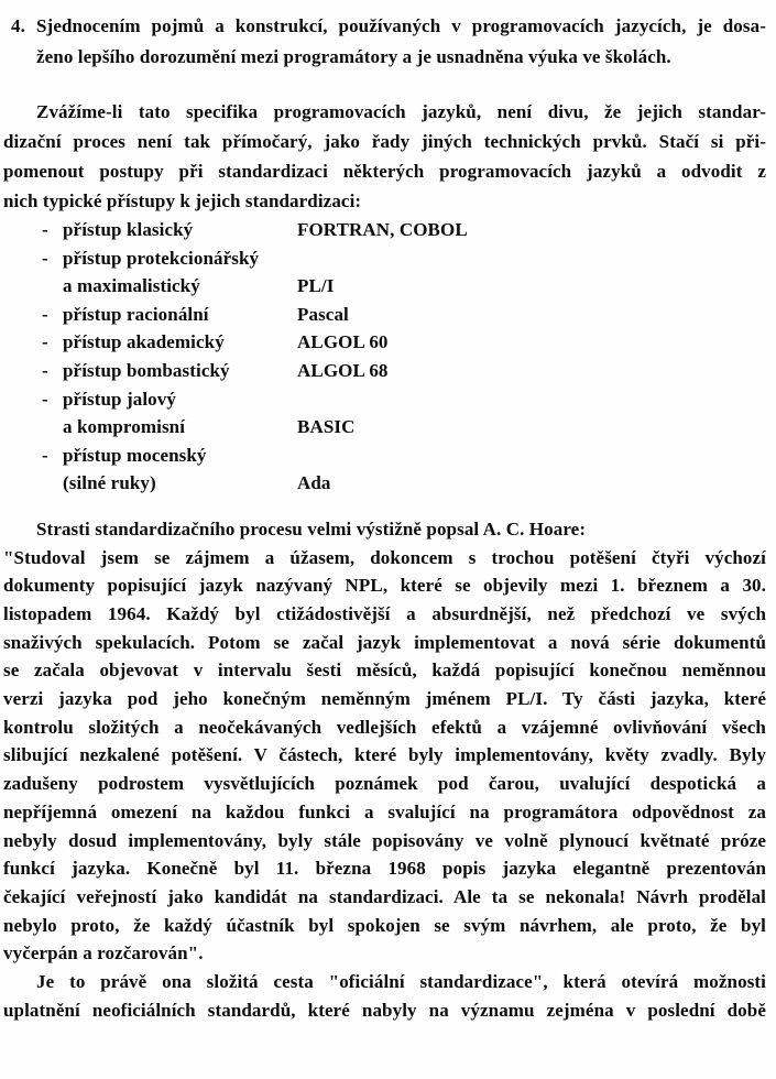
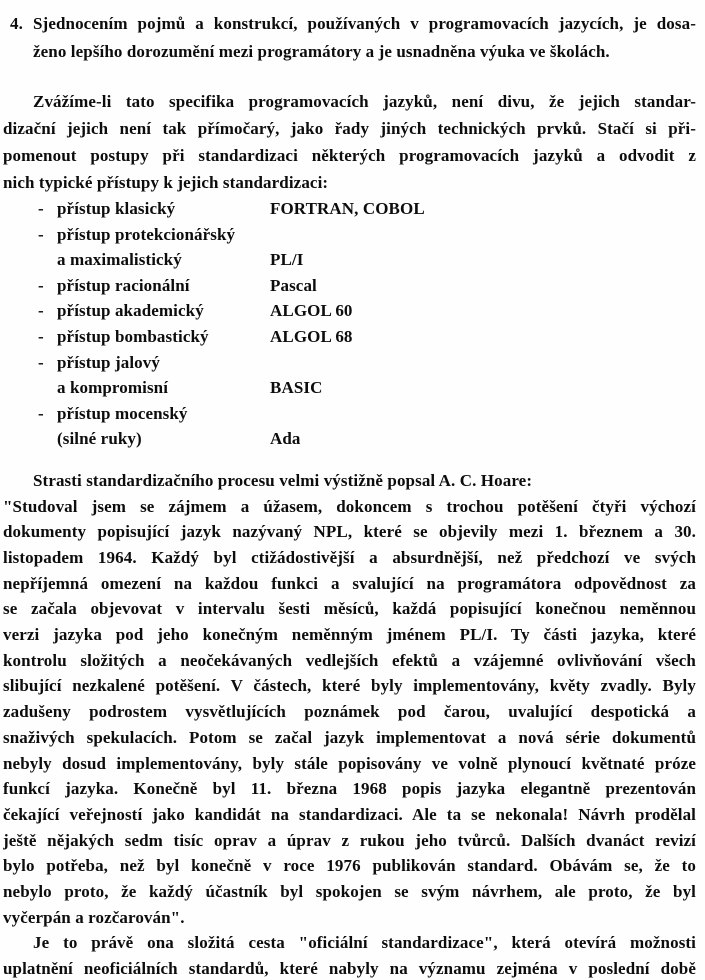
  4.
  Sjednocením pojmů a konstrukcí, používaných v programovacích jazycích, je dosa-
  ženo lepšího dorozumění mezi programátory a je usnadněna výuka ve školách.
  Zvážíme-li tato specifika programovacích jazyků, není divu, že jejich standar-
- dizační proces není tak přímočarý, jako řady jiných technických prvků. Stačí si při-
+ dizační jejich není tak přímočarý, jako řady jiných technických prvků. Stačí si při-
  pomenout postupy při standardizaci některých programovacích jazyků a odvodit z
  nich typické přístupy k jejich standardizaci:
  -
  přístup klasický
  FORTRAN, COBOL
  -
  přístup protekcionářský
  a maximalistický
  PL/I
  -
  přístup racionální
  Pascal
  -
  přístup akademický
  ALGOL 60
  -
  přístup bombastický
  ALGOL 68
  -
  přístup jalový
  a kompromisní
  BASIC
  -
  přístup mocenský
  (silné ruky)
  Ada
  Strasti standardizačního procesu velmi výstižně popsal A. C. Hoare:
  "Studoval jsem se zájmem a úžasem, dokoncem s trochou potěšení čtyři výchozí
  dokumenty popisující jazyk nazývaný NPL, které se objevily mezi 1. březnem a 30.
  listopadem 1964. Každý byl ctižádostivější a absurdnější, než předchozí ve svých
- snaživých spekulacích. Potom se začal jazyk implementovat a nová série dokumentů
+ nepříjemná omezení na každou funkci a svalující na programátora odpovědnost za
  se začala objevovat v intervalu šesti měsíců, každá popisující konečnou neměnnou
  verzi jazyka pod jeho konečným neměnným jménem PL/I. Ty části jazyka, které
  kontrolu složitých a neočekávaných vedlejších efektů a vzájemné ovlivňování všech
  slibující nezkalené potěšení. V částech, které byly implementovány, květy zvadly. Byly
  zadušeny podrostem vysvětlujících poznámek pod čarou, uvalující despotická a
- nepříjemná omezení na každou funkci a svalující na programátora odpovědnost za
+ snaživých spekulacích. Potom se začal jazyk implementovat a nová série dokumentů
  nebyly dosud implementovány, byly stále popisovány ve volně plynoucí květnaté próze
  funkcí jazyka. Konečně byl 11. března 1968 popis jazyka elegantně prezentován
  čekající veřejností jako kandidát na standardizaci. Ale ta se nekonala! Návrh prodělal
+ ještě nějakých sedm tisíc oprav a úprav z rukou jeho tvůrců. Dalších dvanáct revizí
+ bylo potřeba, než byl konečně v roce 1976 publikován standard. Obávám se, že to
  nebylo proto, že každý účastník byl spokojen se svým návrhem, ale proto, že byl
  vyčerpán a rozčarován".
  Je to právě ona složitá cesta "oficiální standardizace", která otevírá možnosti
  uplatnění neoficiálních standardů, které nabyly na významu zejména v poslední době
